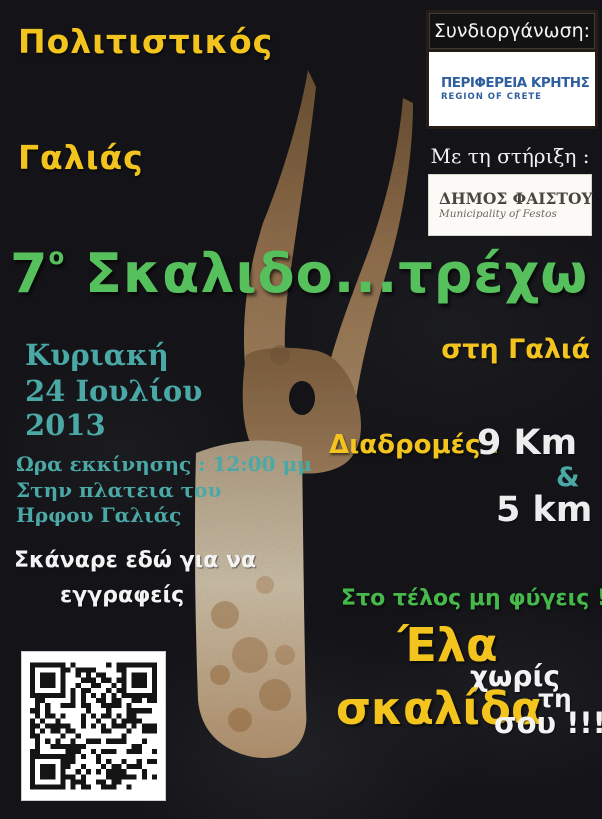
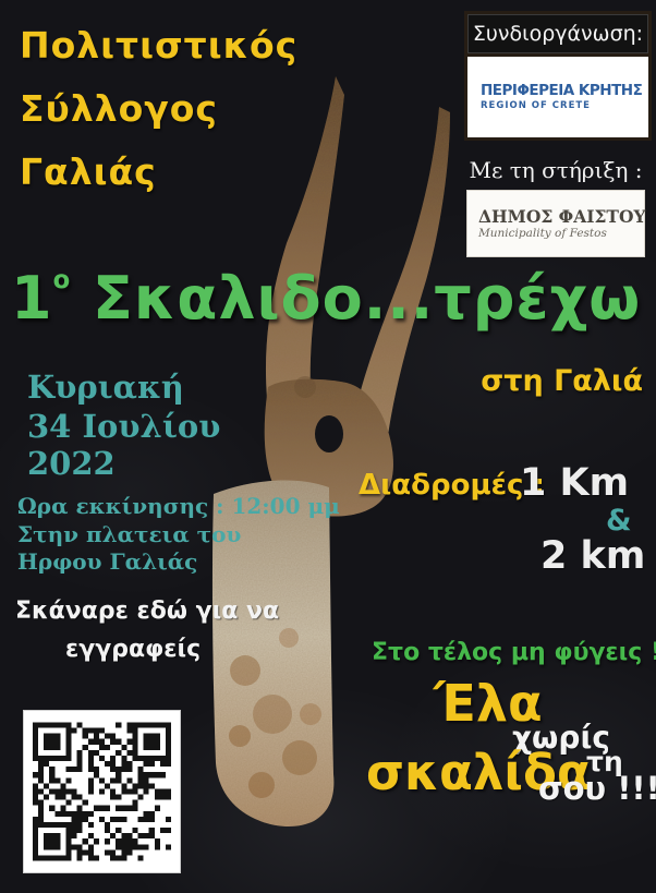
  Πολιτιστικός
+ Σύλλογος
  Γαλιάς
  Συνδιοργάνωση:
  ΠΕΡΙΦΕΡΕΙΑ ΚΡΗΤΗΣ
  REGION OF CRETE
  Με τη στήριξη :
  ΔΗΜΟΣ ΦΑΙΣΤΟΥ
  Municipality of Festos
- 7ο Σκαλιδο...τρέχω
+ 1ο Σκαλιδο...τρέχω
  στη Γαλιά
  Κυριακή
- 24 Ιουλίου
+ 34 Ιουλίου
- 2013
+ 2022
  Ωρα εκκίνησης : 12:00 μμ
  Στην πλατεια του
  Ηρφου Γαλιάς
  Διαδρομές :
- 9 Km
+ 1 Km
  &
- 5 km
+ 2 km
  Σκάναρε εδώ για να
  εγγραφείς
  Στο τέλος μη φύγεις
  Έλα
  χωρίς
  τη
  σκαλίδα
  σου !!!
